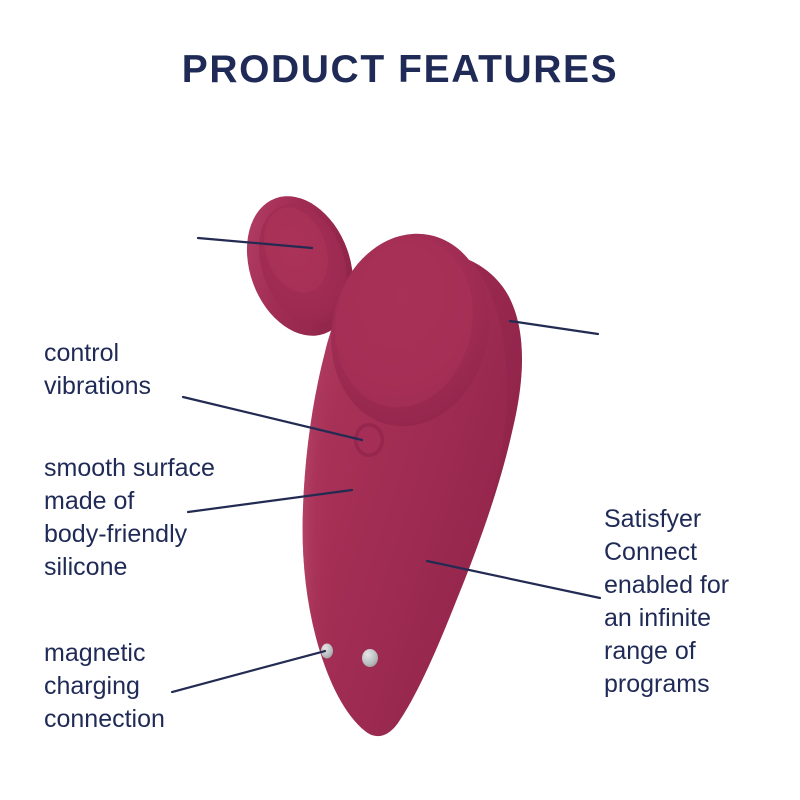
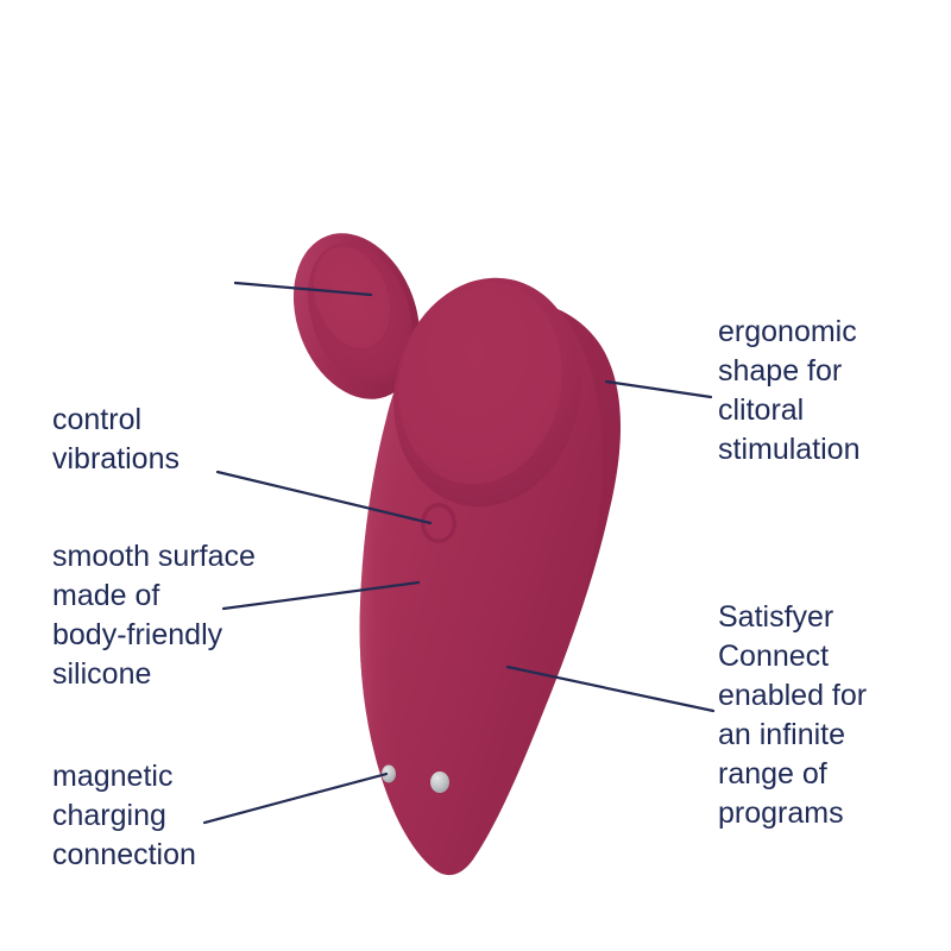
- PRODUCT FEATURES
  control
  vibrations
  smooth surface
  made of
  body-friendly
  silicone
  magnetic
  charging
  connection
+ ergonomic
+ shape for
+ clitoral
+ stimulation
  Satisfyer
  Connect
  enabled for
  an infinite
  range of
  programs
